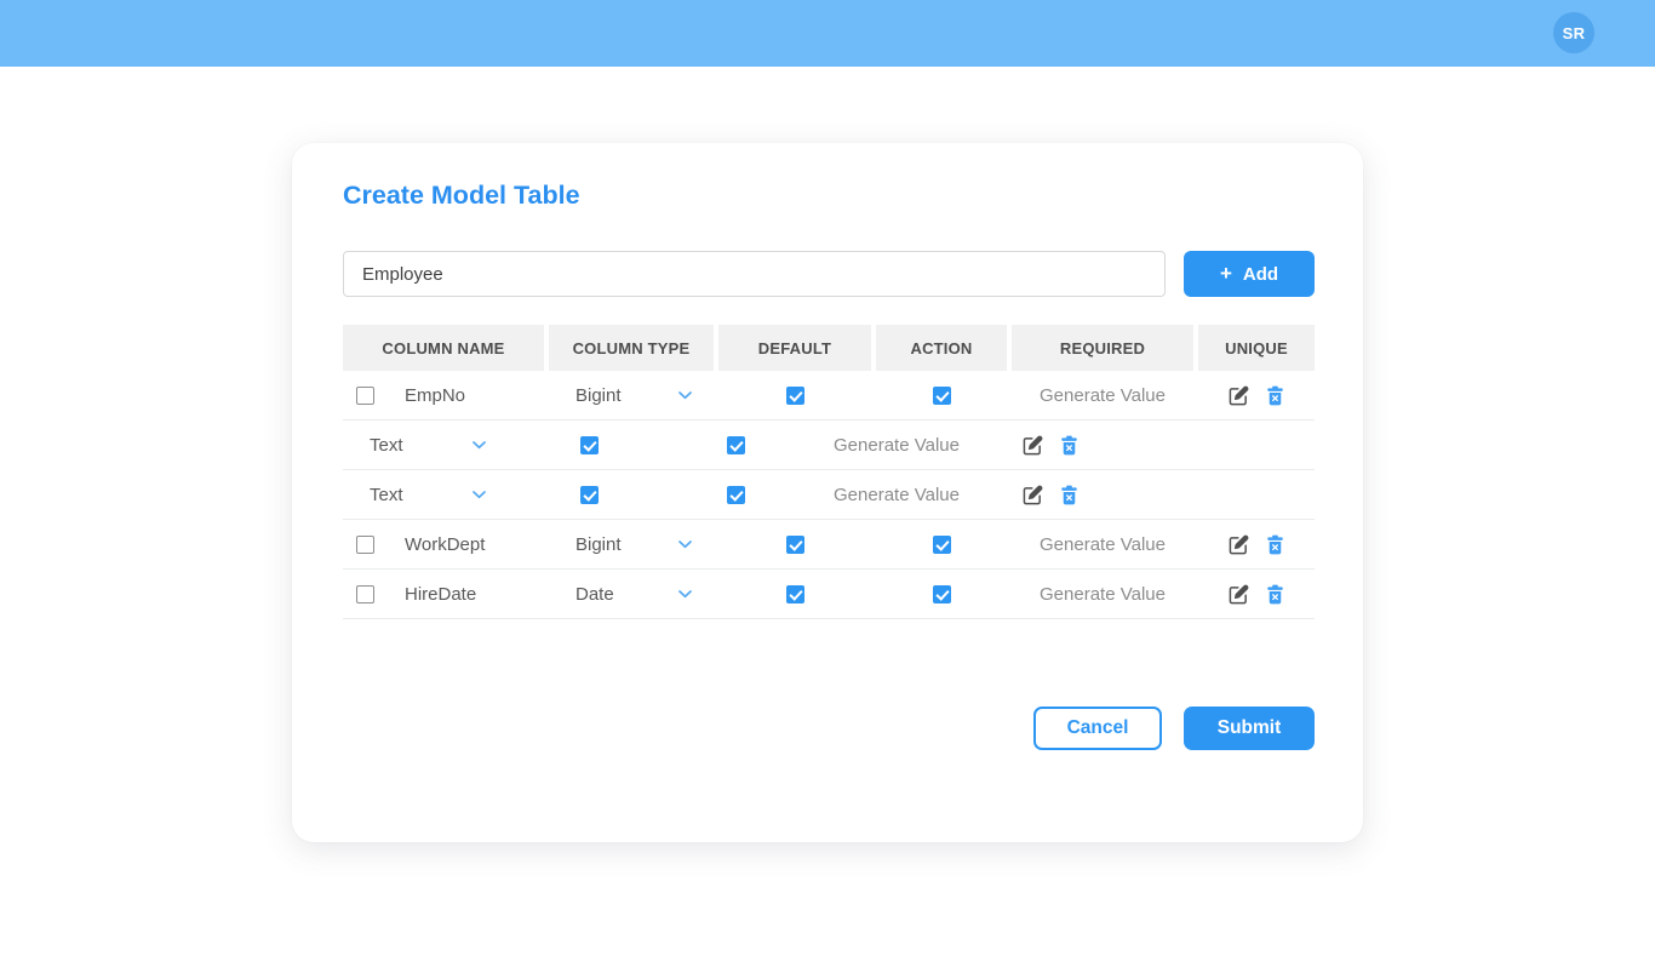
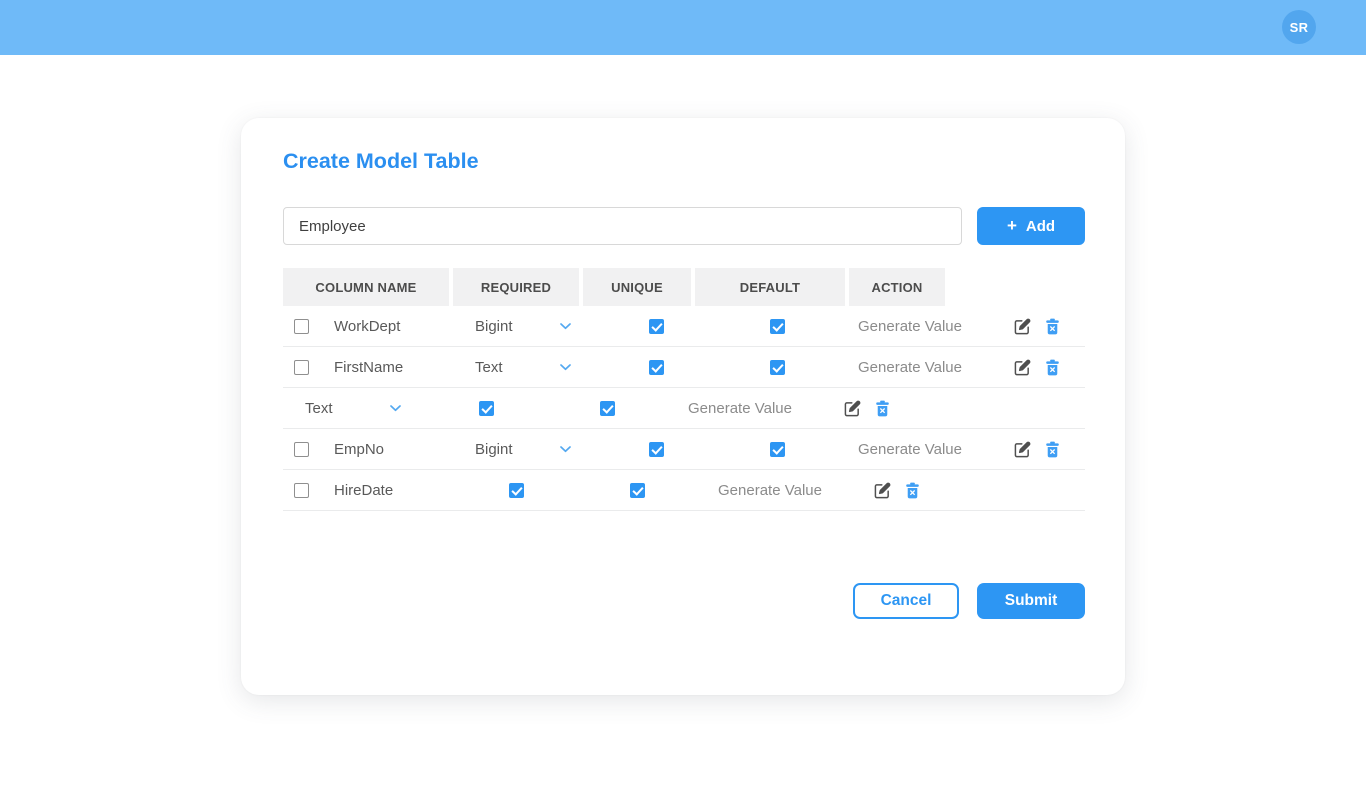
  SR
  Create Model Table
  Employee
  +
  Add
  COLUMN NAME
- COLUMN TYPE
- DEFAULT
+ REQUIRED
- ACTION
+ UNIQUE
- REQUIRED
+ DEFAULT
- UNIQUE
+ ACTION
- EmpNo
+ WorkDept
  Bigint
  Generate Value
+ FirstName
  Text
  Generate Value
  Text
  Generate Value
- WorkDept
+ EmpNo
  Bigint
  Generate Value
  HireDate
- Date
  Generate Value
  Cancel
  Submit
